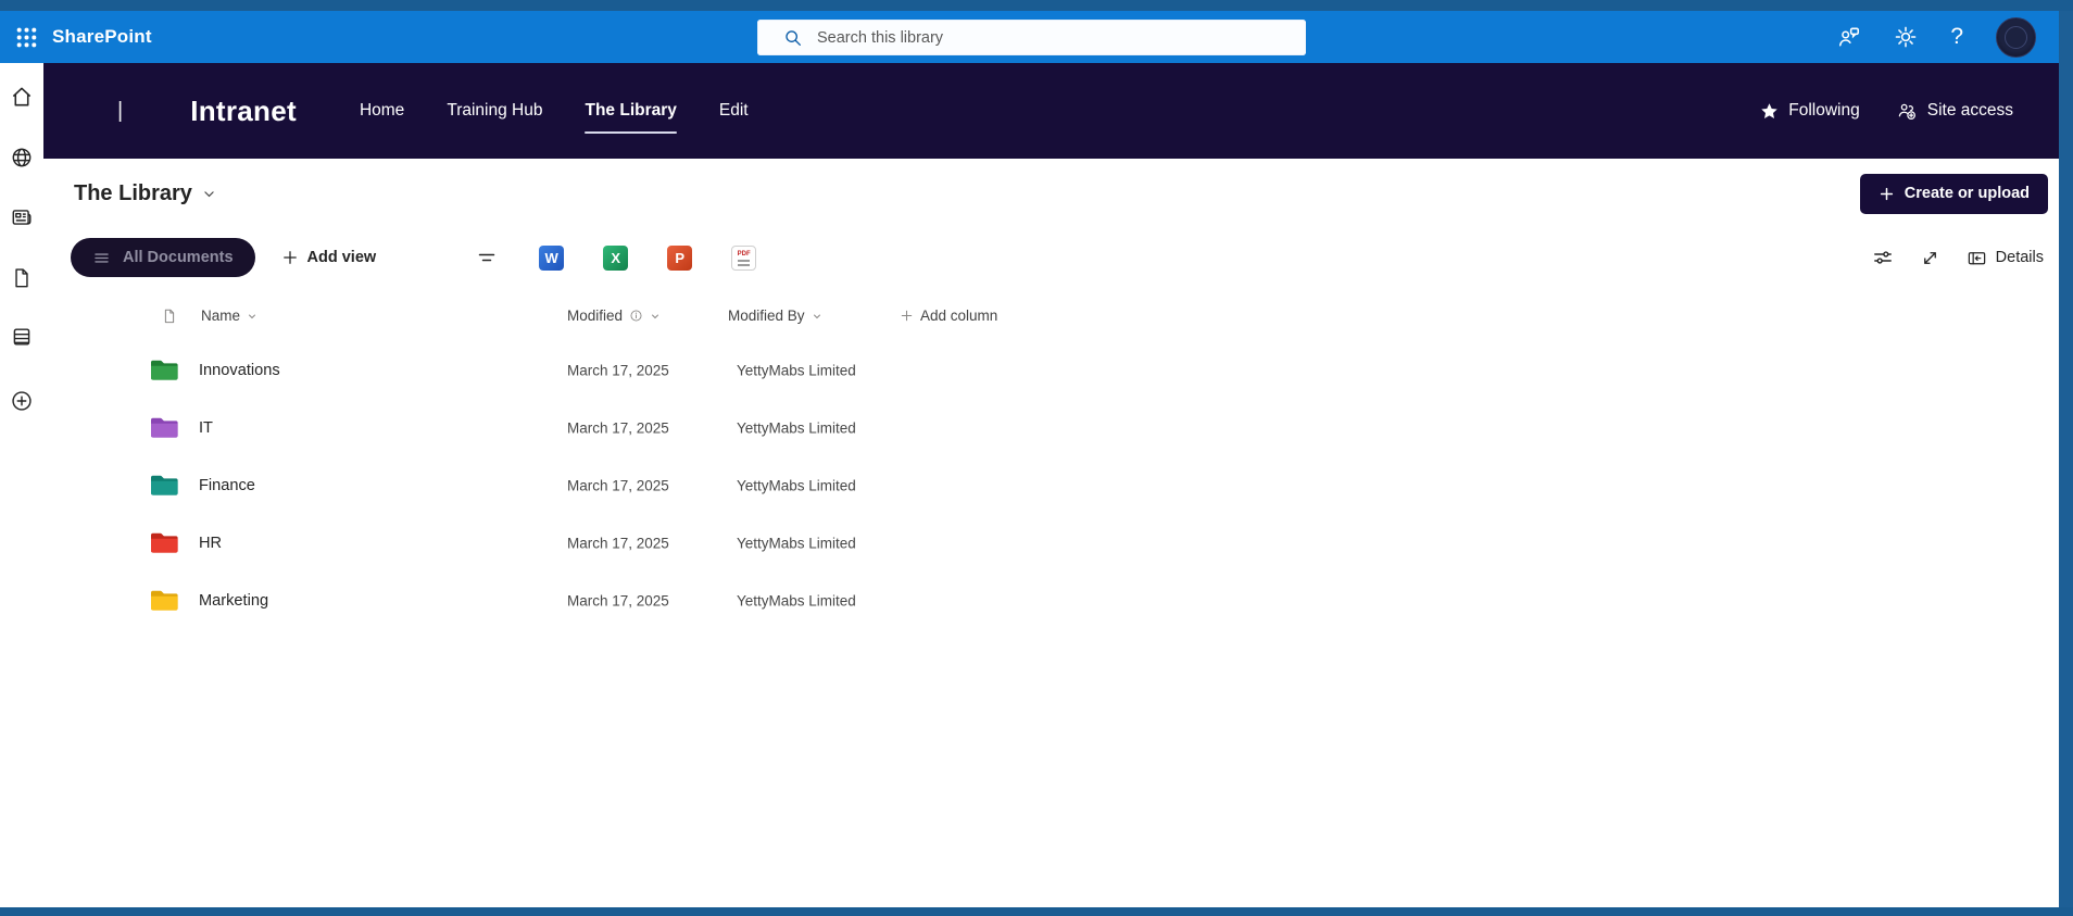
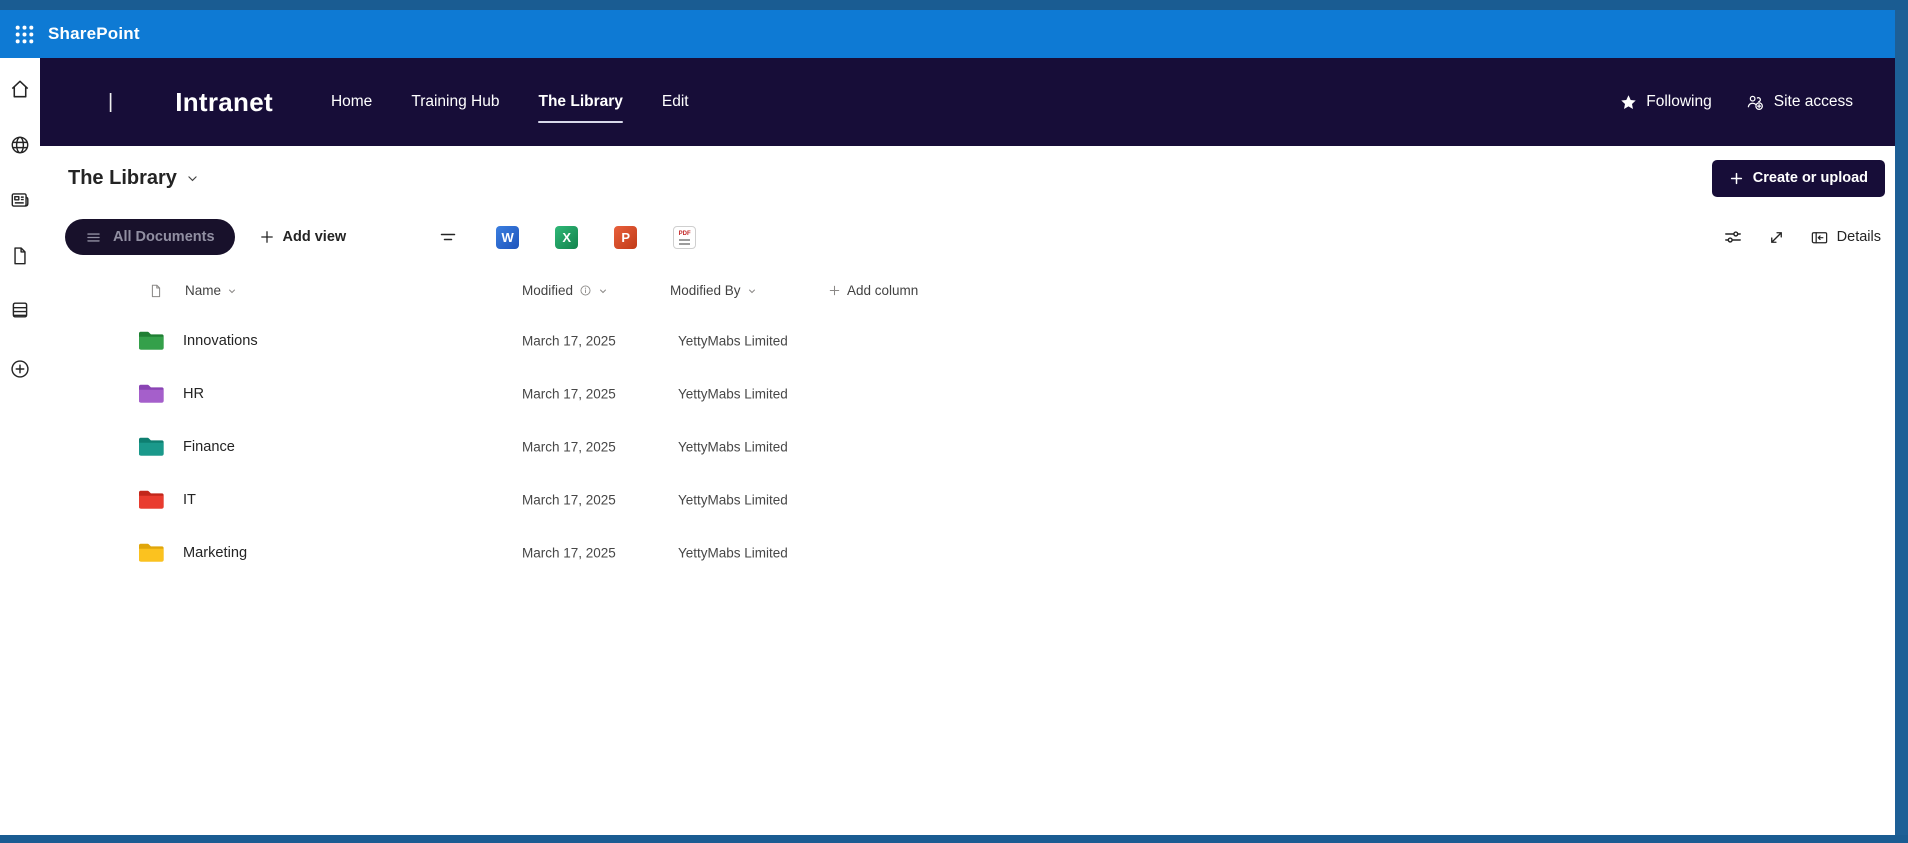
  SharePoint
- Search this library
- ?
  |
  Intranet
  Home
  Training Hub
  The Library
  Edit
  Following
  Site access
  The Library
  Create or upload
  All Documents
  Add view
  W
  X
  P
  Details
  Name
  Modified
  Modified By
  Add column
  Innovations
  March 17, 2025
  YettyMabs Limited
- IT
+ HR
  March 17, 2025
  YettyMabs Limited
  Finance
  March 17, 2025
  YettyMabs Limited
- HR
+ IT
  March 17, 2025
  YettyMabs Limited
  Marketing
  March 17, 2025
  YettyMabs Limited
